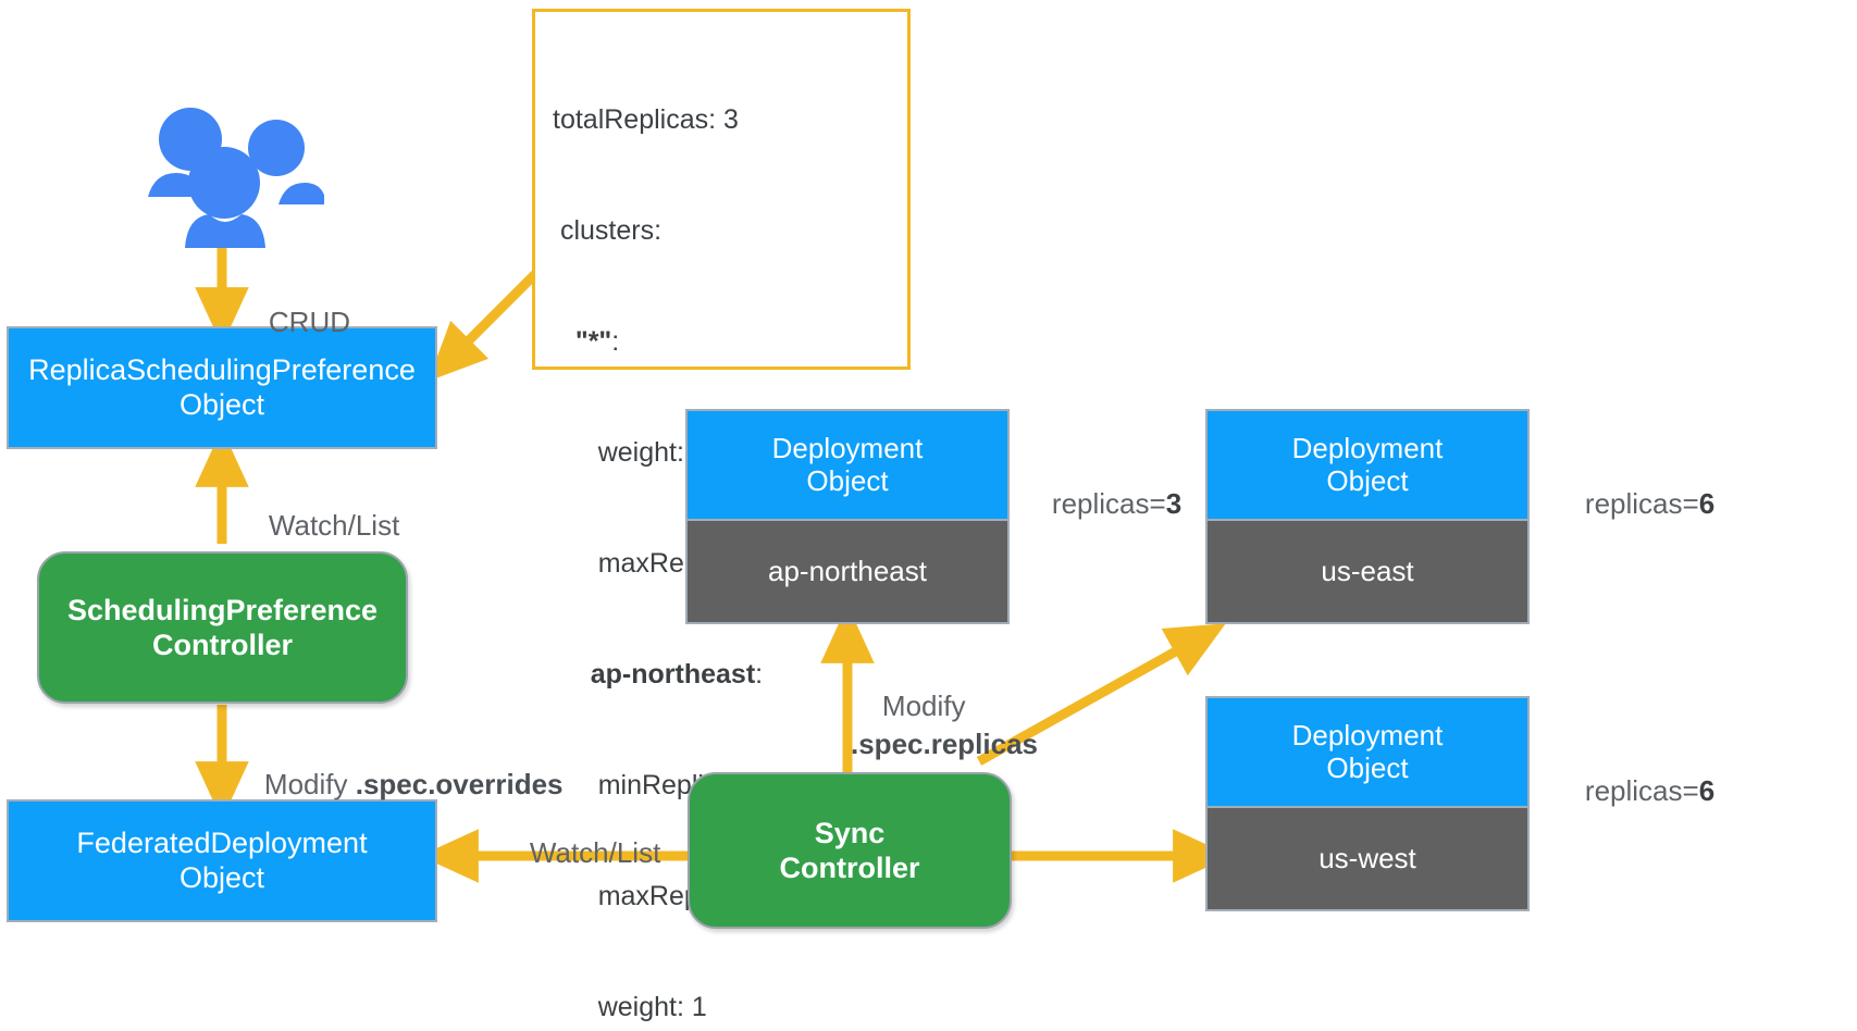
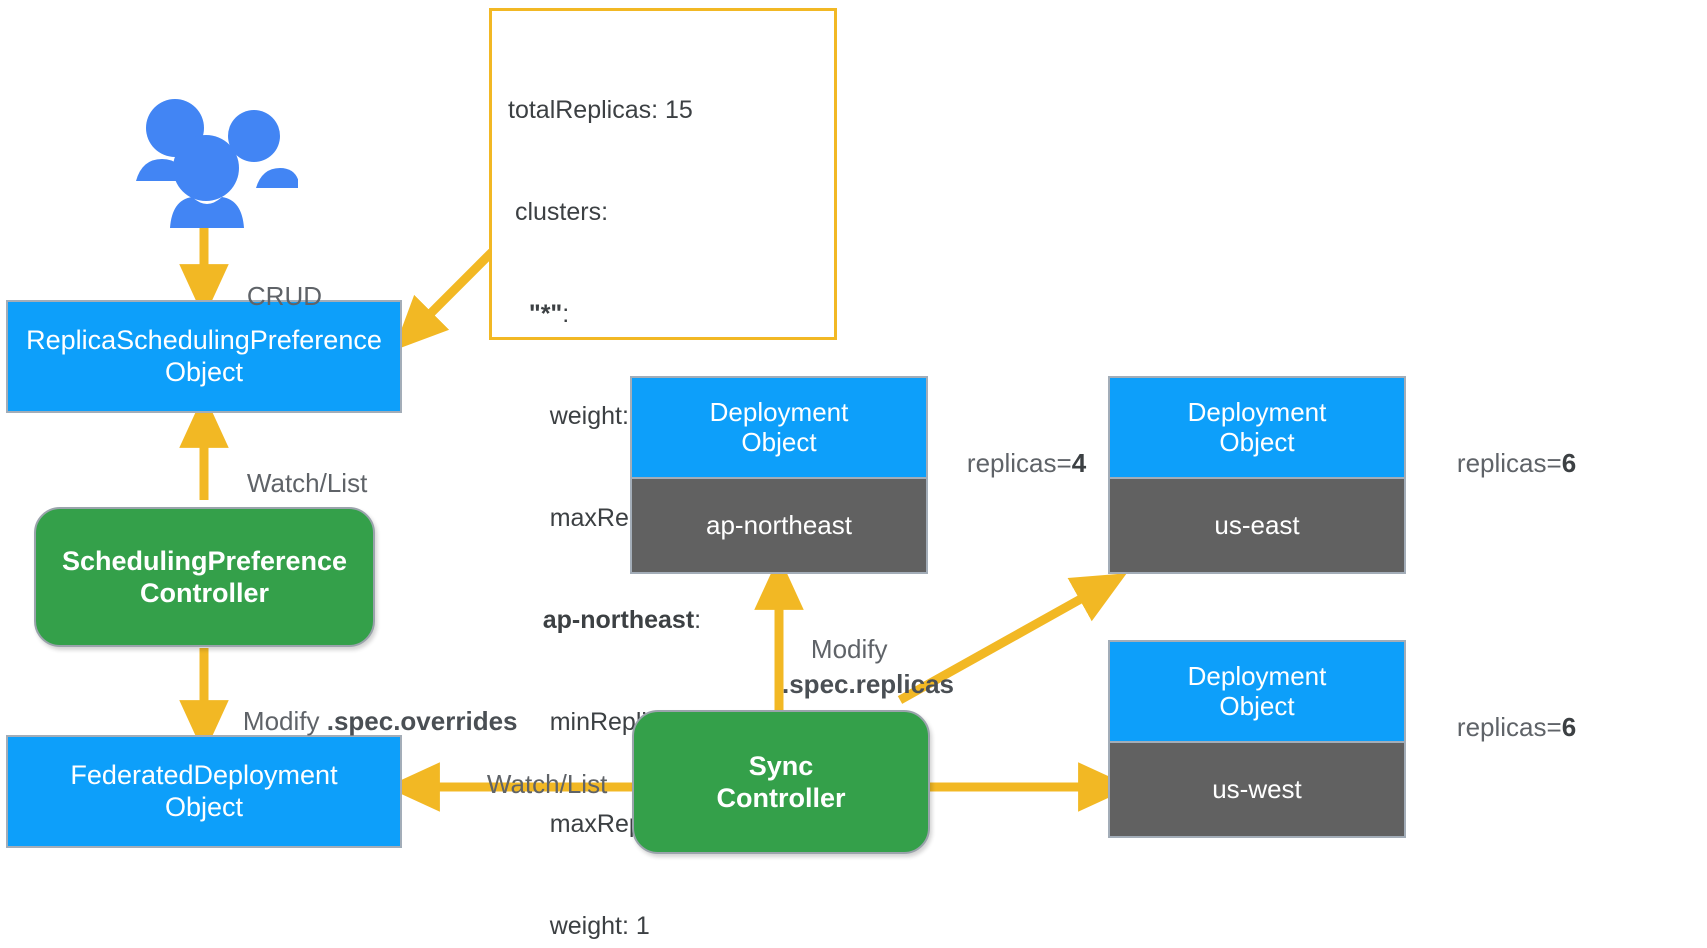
- totalReplicas: 3
+ totalReplicas: 15
  clusters:
  "*":
  weight:
  ap-northeast:
  weight: 1
  ReplicaSchedulingPreference
  Object
  SchedulingPreference
  Controller
  FederatedDeployment
  Object
  Sync
  Controller
  Deployment
  Object
  ap-northeast
- replicas=3
+ replicas=4
  Deployment
  Object
  us-east
  replicas=6
  Deployment
  Object
  us-west
  replicas=6
  CRUD
  Watch/List
  Modify .spec.overrides
  Watch/List
  Modify
  .spec.replicas
